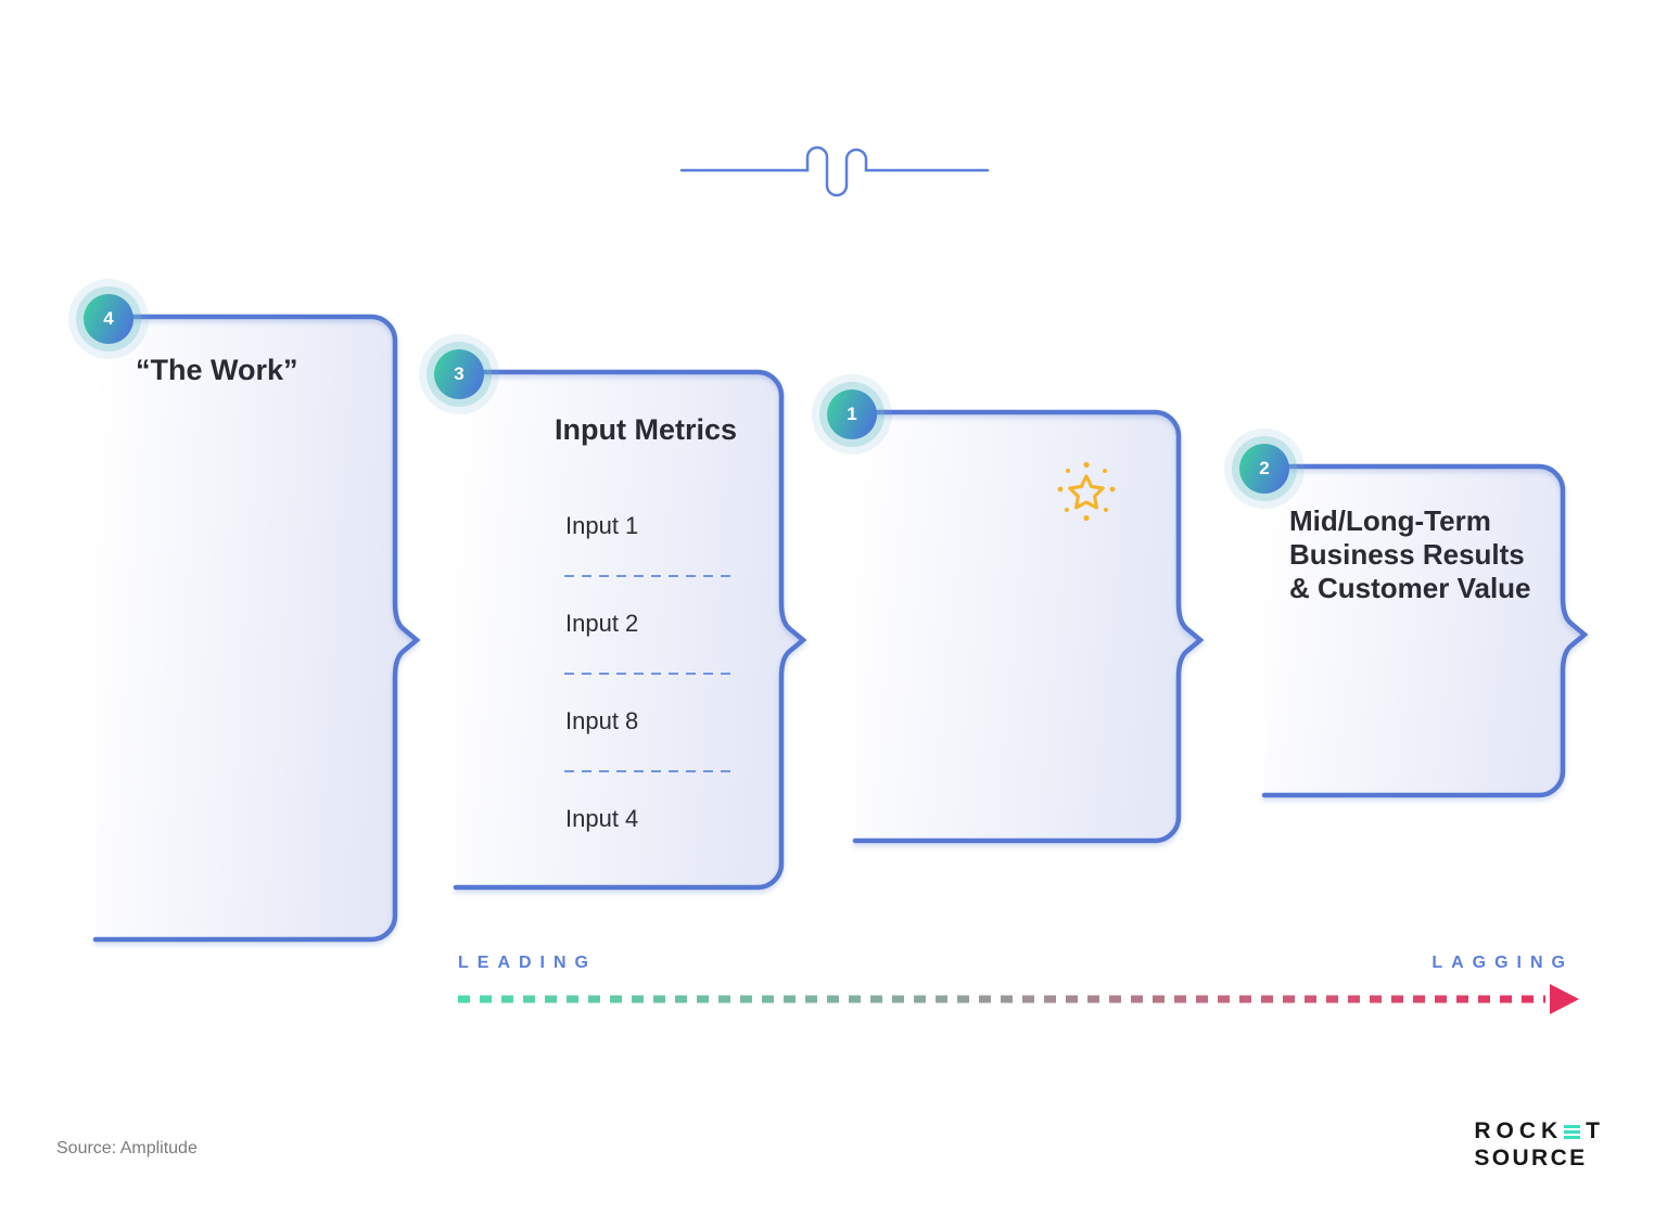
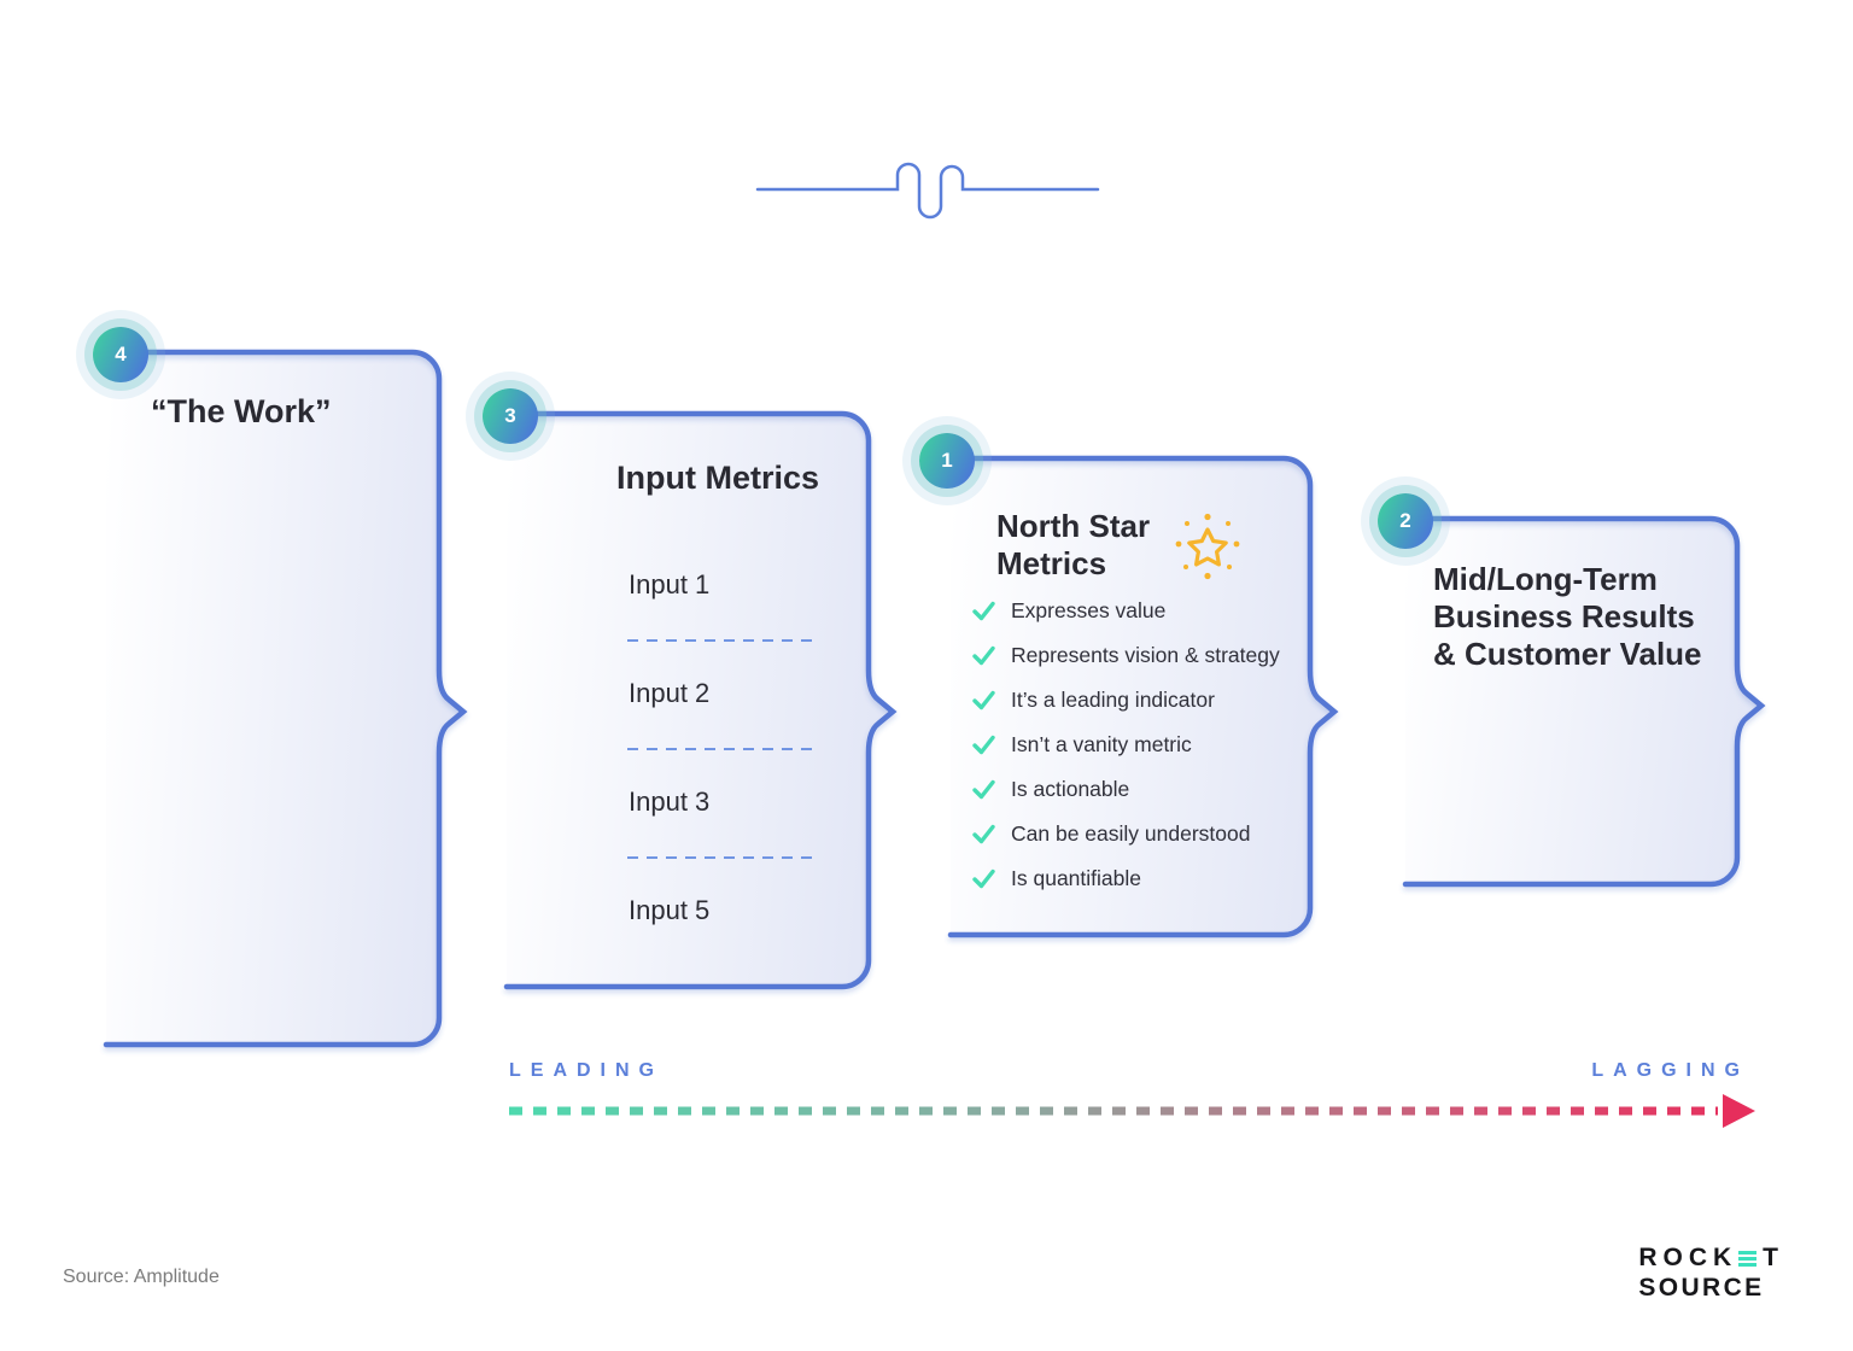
  4
  3
  1
  2
  “The Work”
  Input Metrics
  Input 1
  Input 2
- Input 8
+ Input 3
- Input 4
+ Input 5
+ North Star
+ Metrics
+ Expresses value
+ Represents vision & strategy
+ It’s a leading indicator
+ Isn’t a vanity metric
+ Is actionable
+ Can be easily understood
+ Is quantifiable
  Mid/Long-Term
  Business Results
  & Customer Value
  LEADING
  LAGGING
  Source: Amplitude
  ROCK
  T
  SOURCE
